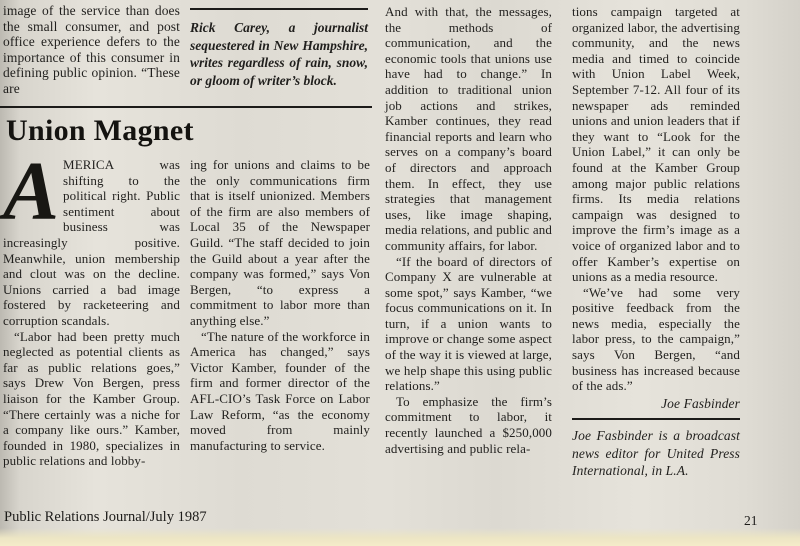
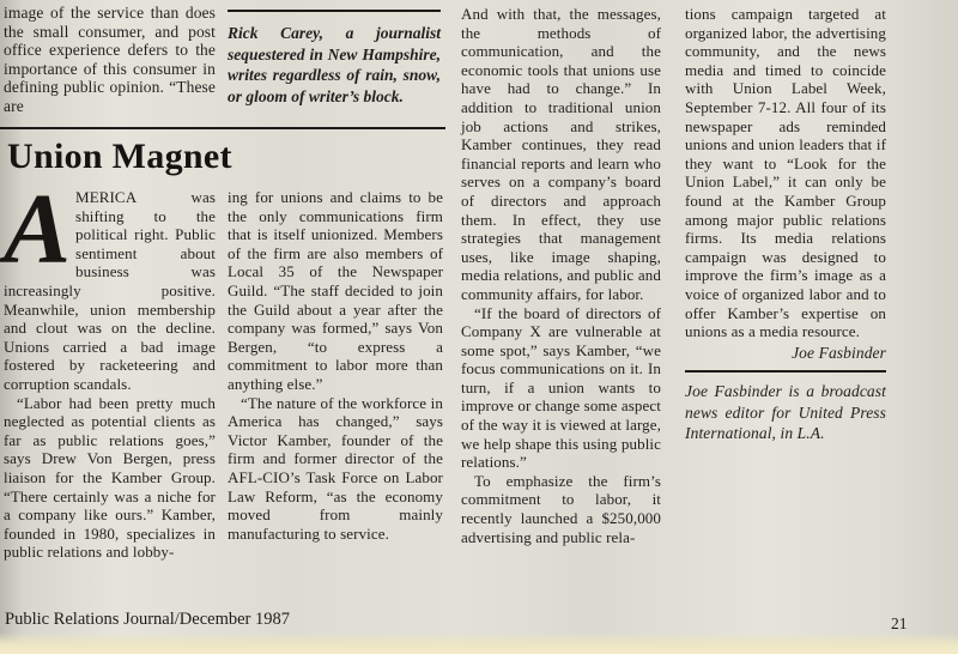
  image of the service than does the small consumer, and post office experience defers to the importance of this consumer in defining public opinion. “These are
  Rick Carey, a journalist sequestered in New Hampshire, writes regardless of rain, snow, or gloom of writer’s block.
  Union Magnet
  A
  MERICA was shifting to the political right. Public sentiment about business was increasingly positive. Meanwhile, union membership and clout was on the decline. Unions carried a bad image fostered by racketeering and corruption scandals.
  “Labor had been pretty much neglected as potential clients as far as public relations goes,” says Drew Von Bergen, press liaison for the Kamber Group. “There certainly was a niche for a company like ours.” Kamber, founded in 1980, specializes in public relations and lobby-
  ing for unions and claims to be the only communications firm that is itself unionized. Members of the firm are also members of Local 35 of the Newspaper Guild. “The staff decided to join the Guild about a year after the company was formed,” says Von Bergen, “to express a commitment to labor more than anything else.”
  “The nature of the workforce in America has changed,” says Victor Kamber, founder of the firm and former director of the AFL-CIO’s Task Force on Labor Law Reform, “as the economy moved from mainly manufacturing to service.
  And with that, the messages, the methods of communication, and the economic tools that unions use have had to change.” In addition to traditional union job actions and strikes, Kamber continues, they read financial reports and learn who serves on a company’s board of directors and approach them. In effect, they use strategies that management uses, like image shaping, media relations, and public and community affairs, for labor.
  “If the board of directors of Company X are vulnerable at some spot,” says Kamber, “we focus communications on it. In turn, if a union wants to improve or change some aspect of the way it is viewed at large, we help shape this using public relations.”
  To emphasize the firm’s commitment to labor, it recently launched a $250,000 advertising and public rela-
  tions campaign targeted at organized labor, the advertising community, and the news media and timed to coincide with Union Label Week, September 7-12. All four of its newspaper ads reminded unions and union leaders that if they want to “Look for the Union Label,” it can only be found at the Kamber Group among major public relations firms. Its media relations campaign was designed to improve the firm’s image as a voice of organized labor and to offer Kamber’s expertise on unions as a media resource.
- “We’ve had some very positive feedback from the news media, especially the labor press, to the campaign,” says Von Bergen, “and business has increased because of the ads.”
  Joe Fasbinder
  Joe Fasbinder is a broadcast news editor for United Press International, in L.A.
- Public Relations Journal/July 1987
+ Public Relations Journal/December 1987
  21
